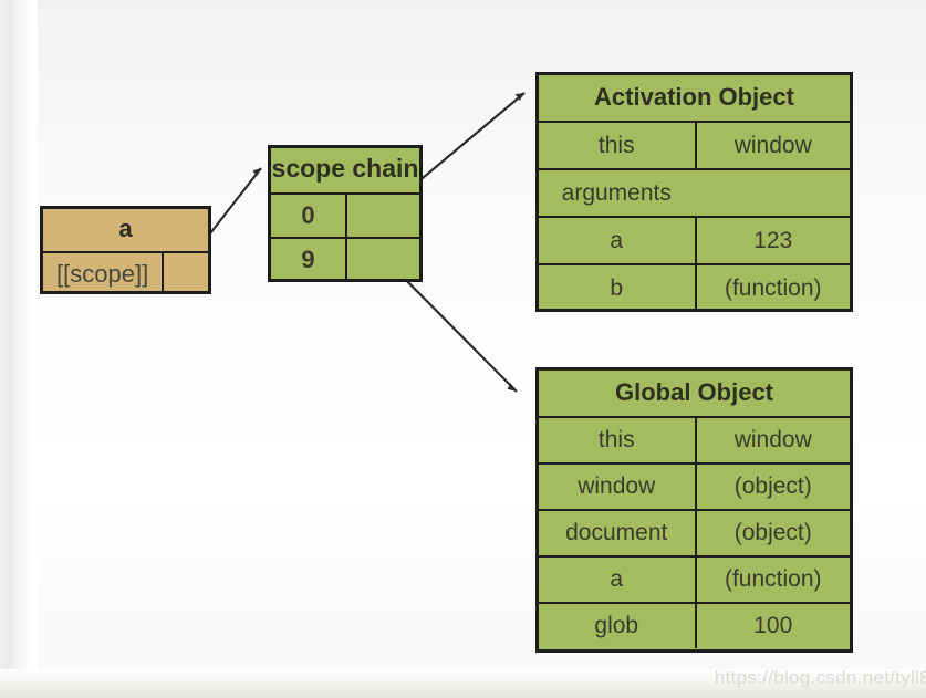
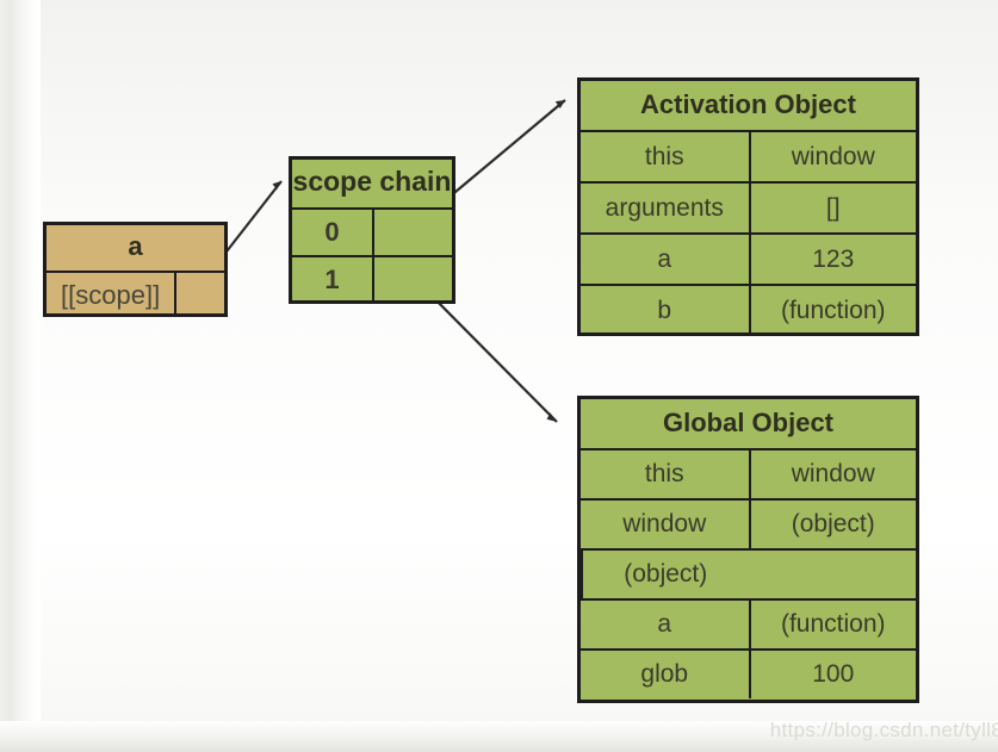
  a
  [[scope]]
  scope chain
  0
- 9
+ 1
  Activation Object
  this
  window
  arguments
+ []
  a
  123
  b
  (function)
  Global Object
  this
  window
  window
  (object)
- document
  (object)
  a
  (function)
  glob
  100
  https://blog.csdn.net/tyll8
